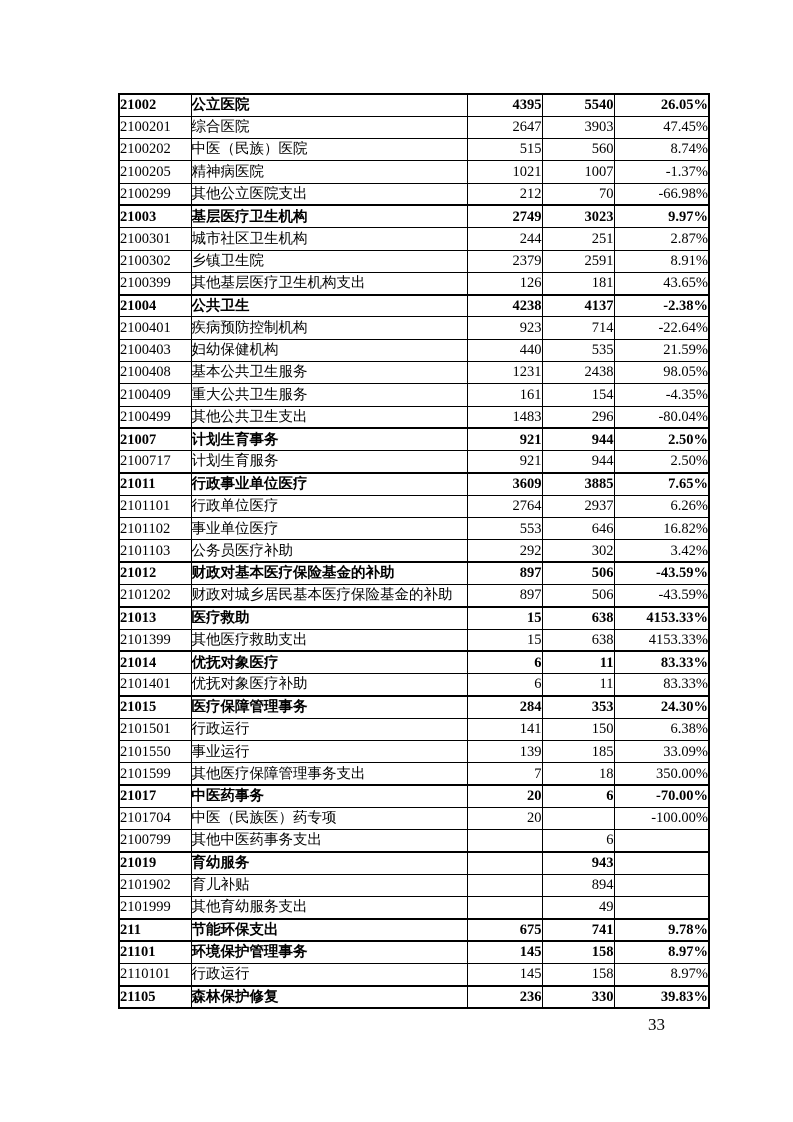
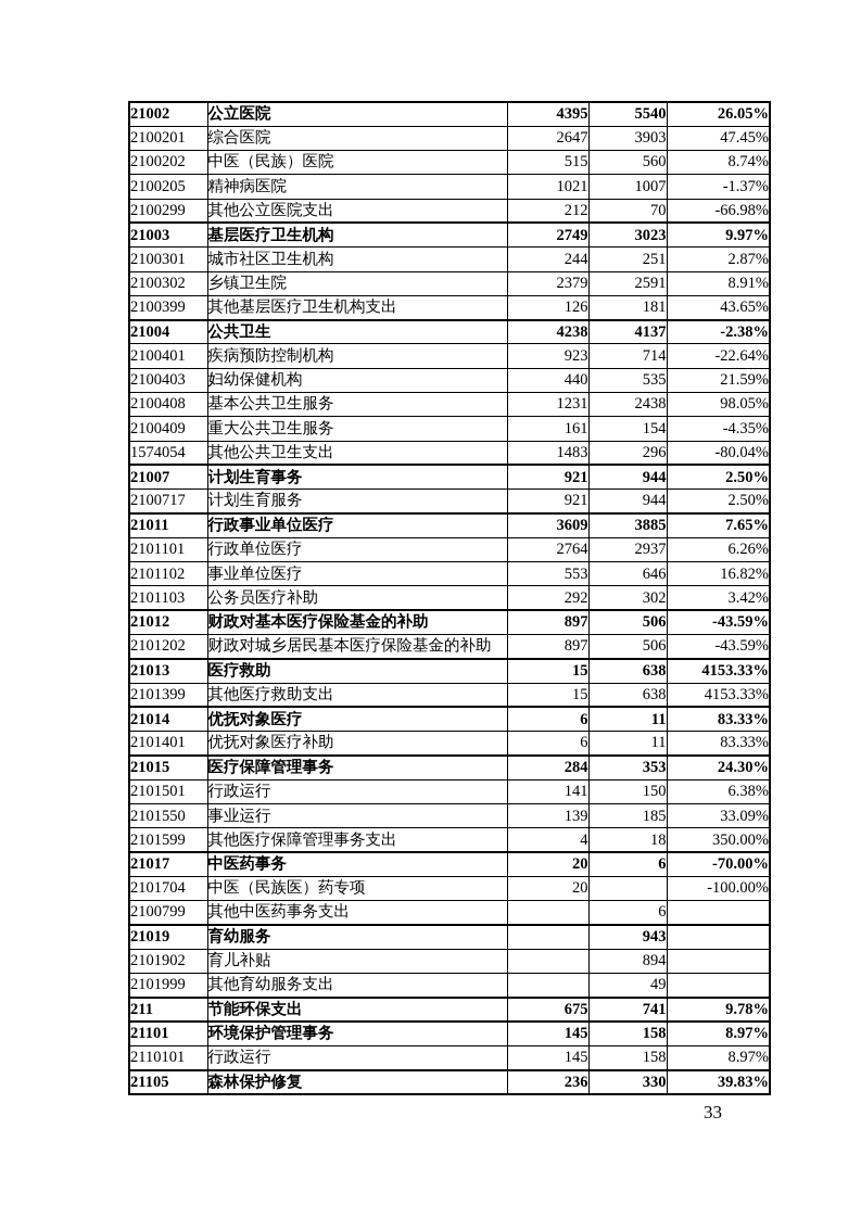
  21002	公立医院	4395	5540	26.05%
  2100201	综合医院	2647	3903	47.45%
  2100202	中医（民族）医院	515	560	8.74%
  2100205	精神病医院	1021	1007	-1.37%
  2100299	其他公立医院支出	212	70	-66.98%
  21003	基层医疗卫生机构	2749	3023	9.97%
  2100301	城市社区卫生机构	244	251	2.87%
  2100302	乡镇卫生院	2379	2591	8.91%
  2100399	其他基层医疗卫生机构支出	126	181	43.65%
  21004	公共卫生	4238	4137	-2.38%
  2100401	疾病预防控制机构	923	714	-22.64%
  2100403	妇幼保健机构	440	535	21.59%
  2100408	基本公共卫生服务	1231	2438	98.05%
  2100409	重大公共卫生服务	161	154	-4.35%
- 2100499	其他公共卫生支出	1483	296	-80.04%
+ 1574054	其他公共卫生支出	1483	296	-80.04%
  21007	计划生育事务	921	944	2.50%
  2100717	计划生育服务	921	944	2.50%
  21011	行政事业单位医疗	3609	3885	7.65%
  2101101	行政单位医疗	2764	2937	6.26%
  2101102	事业单位医疗	553	646	16.82%
  2101103	公务员医疗补助	292	302	3.42%
  21012	财政对基本医疗保险基金的补助	897	506	-43.59%
  2101202	财政对城乡居民基本医疗保险基金的补助	897	506	-43.59%
  21013	医疗救助	15	638	4153.33%
  2101399	其他医疗救助支出	15	638	4153.33%
  21014	优抚对象医疗	6	11	83.33%
  2101401	优抚对象医疗补助	6	11	83.33%
  21015	医疗保障管理事务	284	353	24.30%
  2101501	行政运行	141	150	6.38%
  2101550	事业运行	139	185	33.09%
- 2101599	其他医疗保障管理事务支出	7	18	350.00%
+ 2101599	其他医疗保障管理事务支出	4	18	350.00%
  21017	中医药事务	20	6	-70.00%
  2101704	中医（民族医）药专项	20		-100.00%
  2100799	其他中医药事务支出		6
  21019	育幼服务		943
  2101902	育儿补贴		894
  2101999	其他育幼服务支出		49
  211	节能环保支出	675	741	9.78%
  21101	环境保护管理事务	145	158	8.97%
  2110101	行政运行	145	158	8.97%
  21105	森林保护修复	236	330	39.83%
  33
